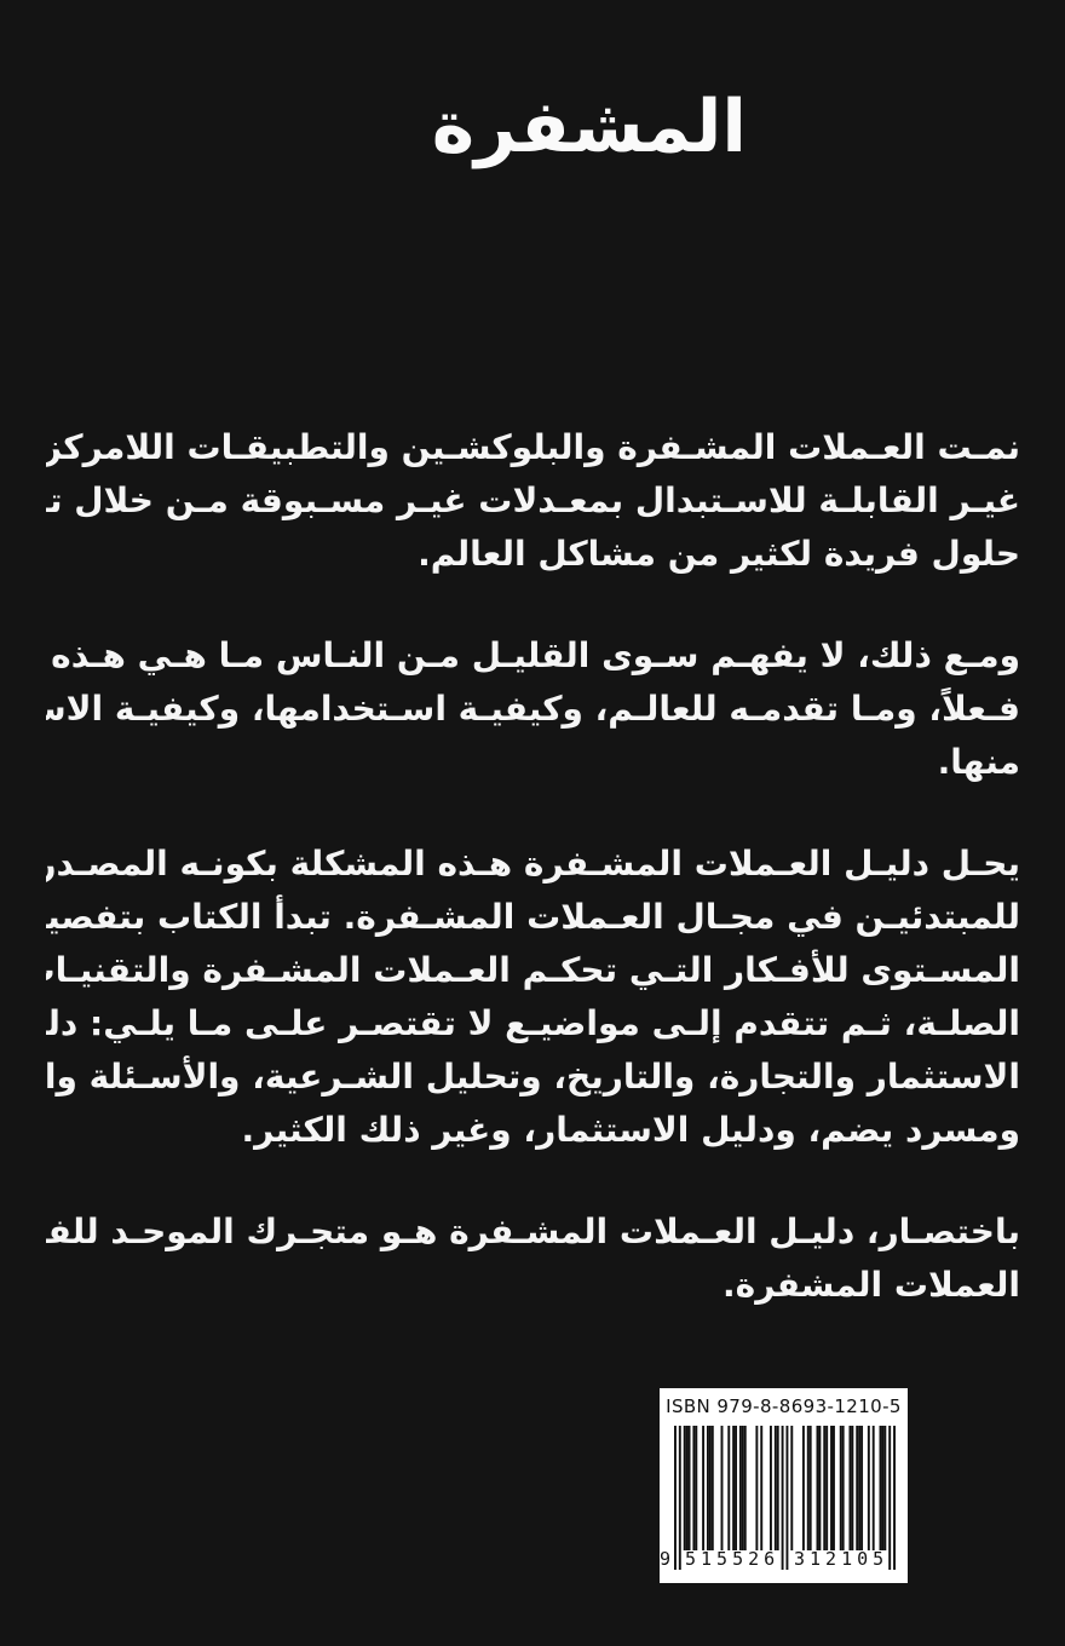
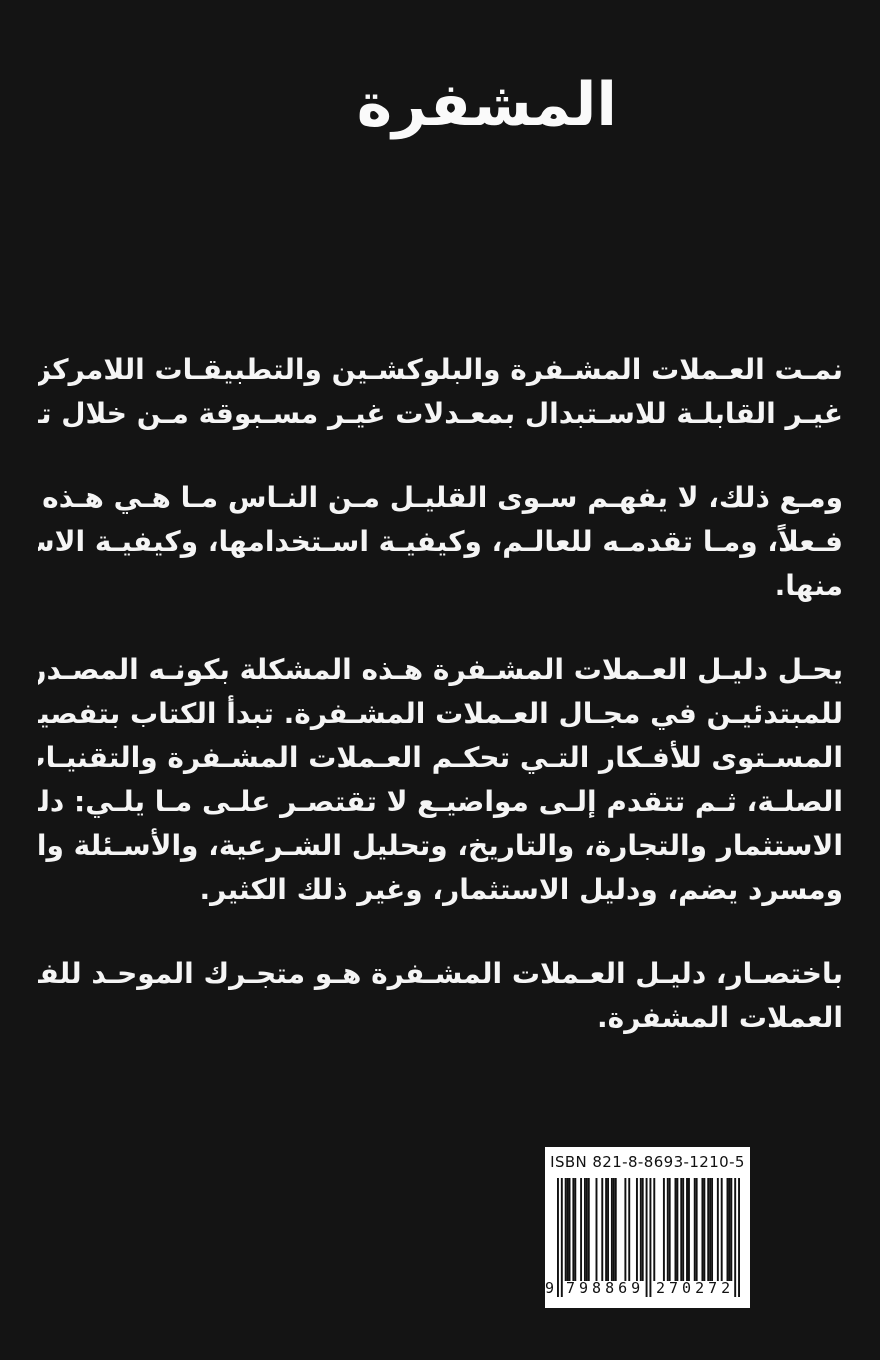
  المشفرة
  نمـت العـملات المشـفرة والبلوكشـين والتطبيقـات اللامركز
  غيـر القابلـة للاسـتبدال بمعـدلات غيـر مسـبوقة مـن خلال ت
- حلول فريدة لكثير من مشاكل العالم.
  ومـع ذلك، لا يفهـم سـوى القليـل مـن النـاس مـا هـي هـذه
  فـعلاً، ومـا تقدمـه للعالـم، وكيفيـة اسـتخدامها، وكيفيـة الاس
  منها.
  يحـل دليـل العـملات المشـفرة هـذه المشكلة بكونـه المصـدر
  للمبتدئيـن في مجـال العـملات المشـفرة. تبدأ الكتاب بتفصي
  المسـتوى للأفـكار التـي تحكـم العـملات المشـفرة والتقنيـا
  الصلـة، ثـم تتقدم إلـى مواضيـع لا تقتصـر علـى مـا يلـي: دل
  الاستثمار والتجارة، والتاريخ، وتحليل الشـرعية، والأسـئلة وا
  ومسرد يضم، ودليل الاستثمار، وغير ذلك الكثير.
  باختصـار، دليـل العـملات المشـفرة هـو متجـرك الموحـد للف
  العملات المشفرة.
- ISBN 979-8-8693-1210-5
+ ISBN 821-8-8693-1210-5
  9
- 515526
+ 798869
- 312105
+ 270272
